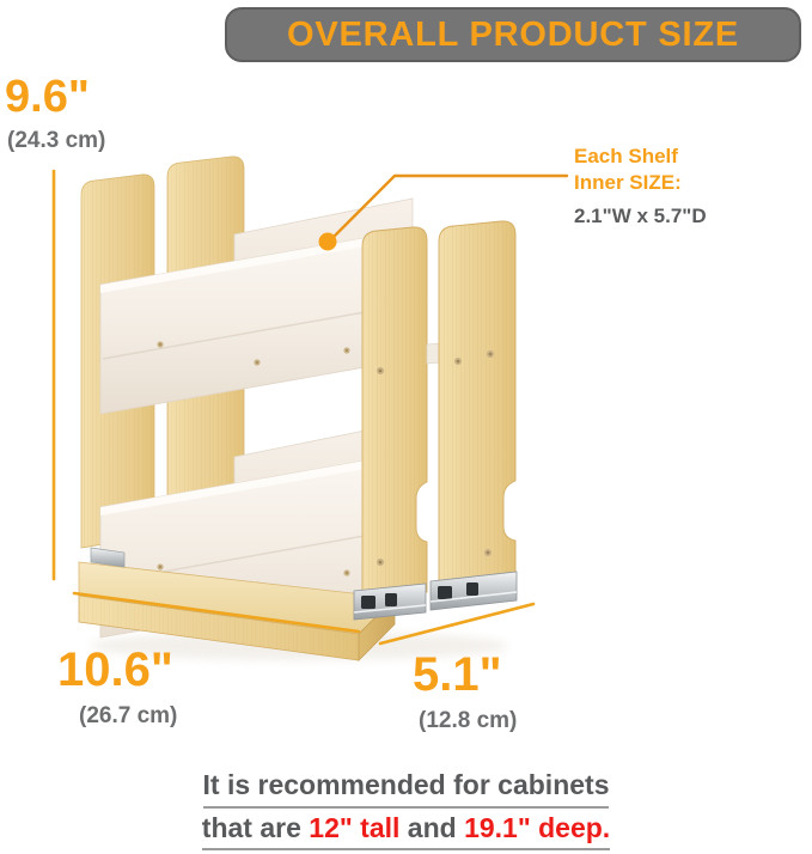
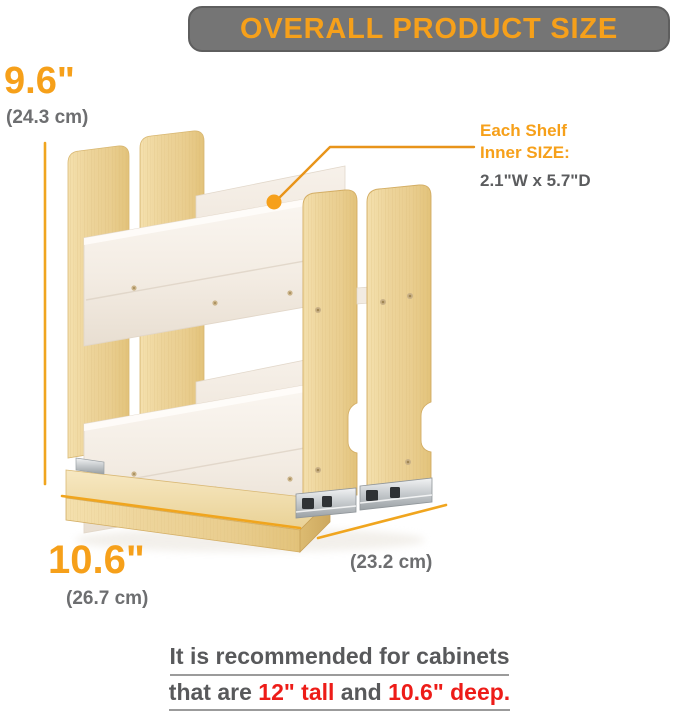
  OVERALL PRODUCT SIZE
  9.6"
  (24.3 cm)
  10.6"
  (26.7 cm)
- 5.1"
- (12.8 cm)
+ (23.2 cm)
  Each Shelf
  Inner SIZE:
  2.1"W x 5.7"D
  It is recommended for cabinets
- that are 12" tall and 19.1" deep.
+ that are 12" tall and 10.6" deep.
